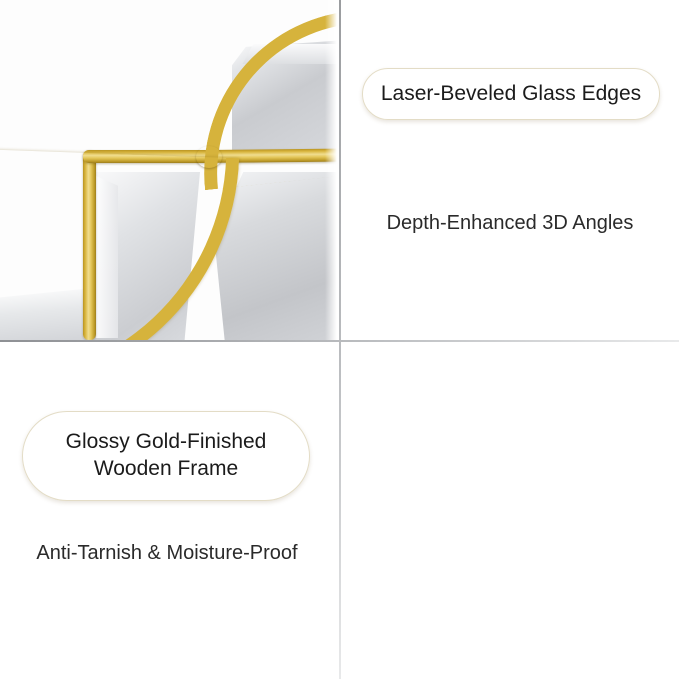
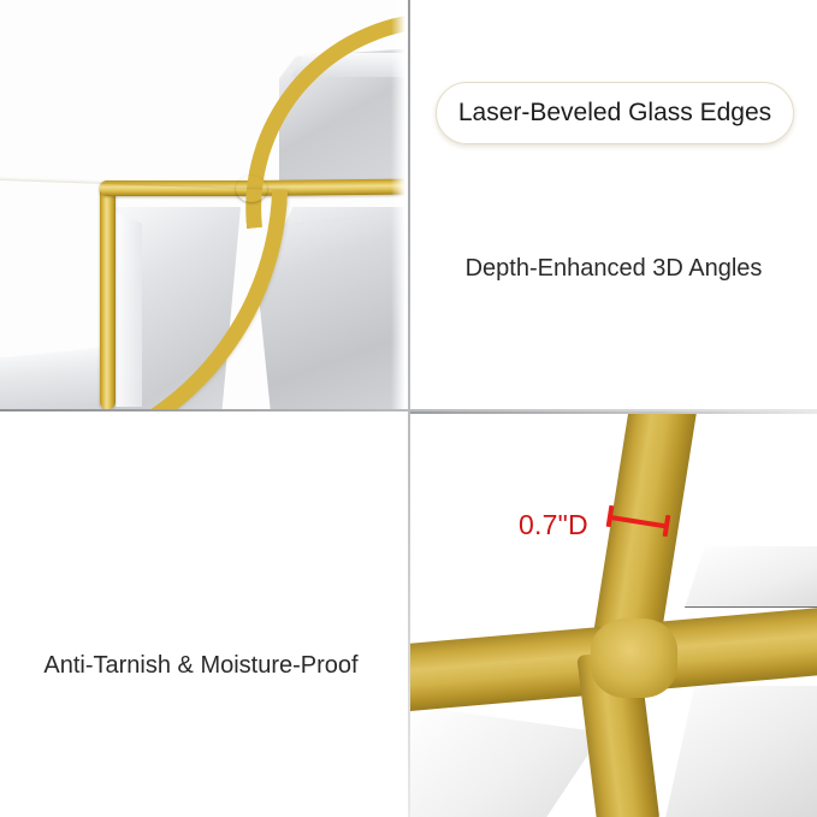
  Laser-Beveled Glass Edges
  Depth-Enhanced 3D Angles
- Glossy Gold-Finished
- Wooden Frame
  Anti-Tarnish & Moisture-Proof
+ 0.7"D
